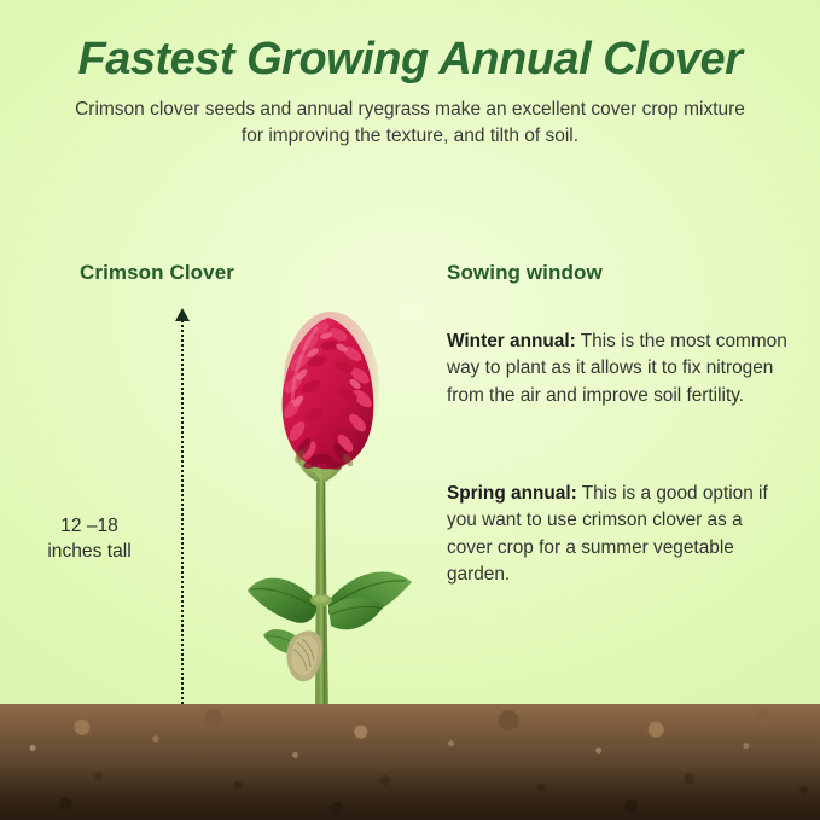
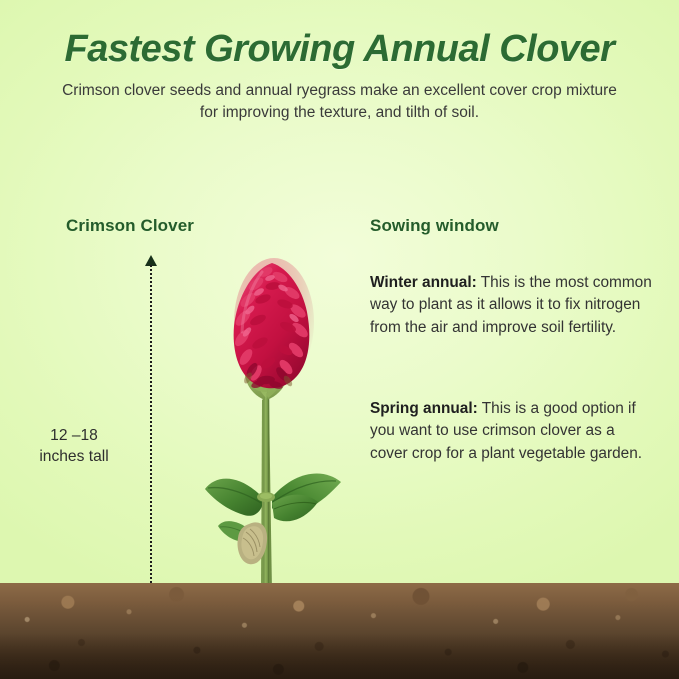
  Fastest Growing Annual Clover
  Crimson clover seeds and annual ryegrass make an excellent cover crop mixture for improving the texture, and tilth of soil.
  Crimson Clover
  Sowing window
  Winter annual: This is the most common way to plant as it allows it to fix nitrogen from the air and improve soil fertility.
- Spring annual: This is a good option if you want to use crimson clover as a cover crop for a summer vegetable garden.
+ Spring annual: This is a good option if you want to use crimson clover as a cover crop for a plant vegetable garden.
  12 –18
  inches tall
